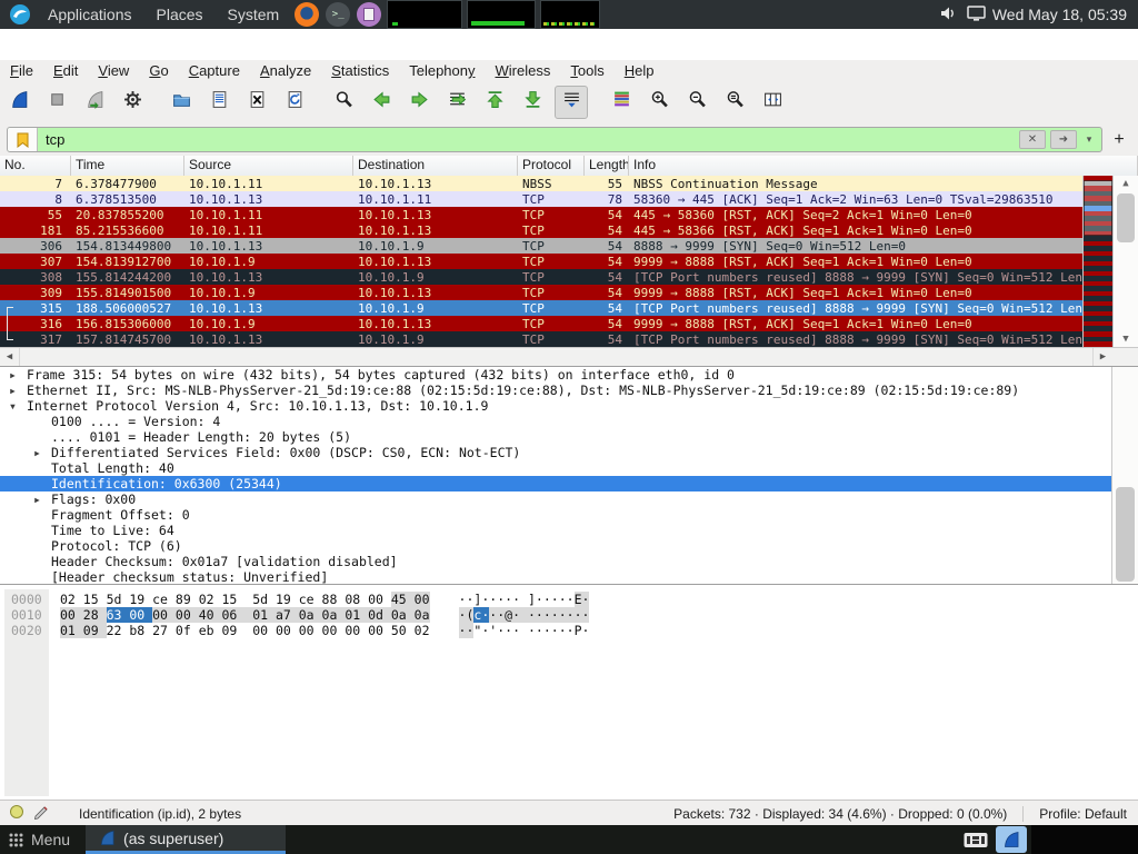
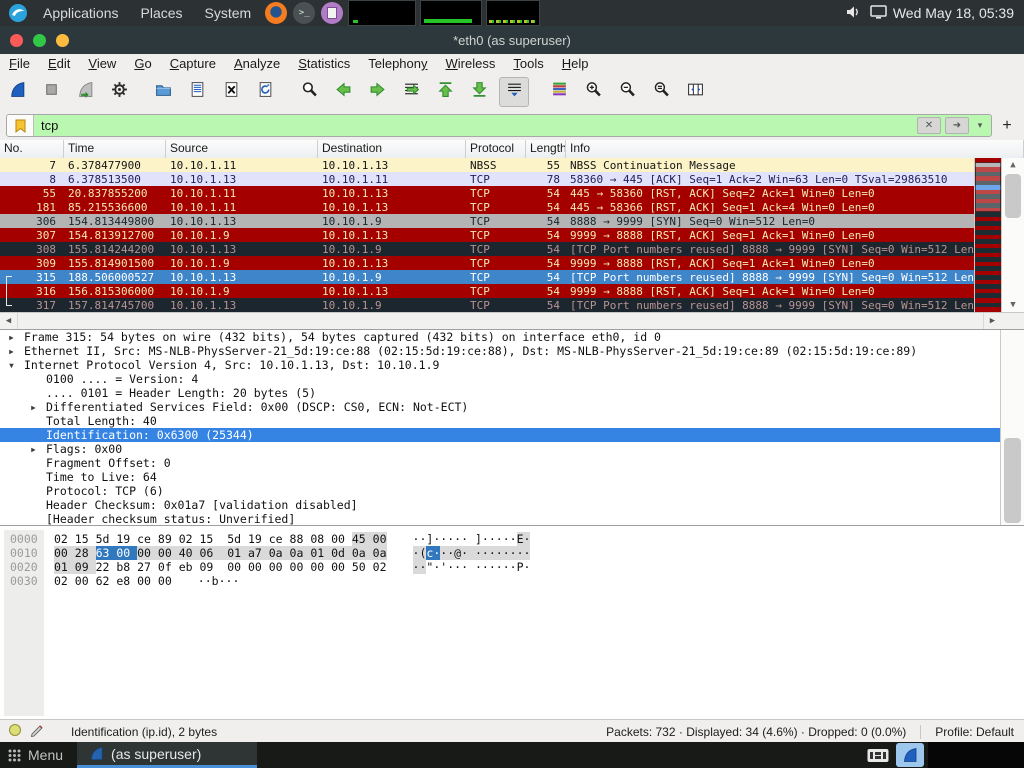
  Applications
  Places
  System
  >_
  Wed May 18, 05:39
+ *eth0 (as superuser)
  File
  Edit
  View
  Go
  Capture
  Analyze
  Statistics
  Telephony
  Wireless
  Tools
  Help
  tcp
  ✕
  ➜
  ▾
  +
  No.
  Time
  Source
  Destination
  Protocol
  Length
  Info
  7
  6.378477900
  10.10.1.11
  10.10.1.13
  NBSS
  55
  NBSS Continuation Message
  8
  6.378513500
  10.10.1.13
  10.10.1.11
  TCP
  78
  58360 → 445 [ACK] Seq=1 Ack=2 Win=63 Len=0 TSval=29863510
  55
  20.837855200
  10.10.1.11
  10.10.1.13
  TCP
  54
  445 → 58360 [RST, ACK] Seq=2 Ack=1 Win=0 Len=0
  181
  85.215536600
  10.10.1.11
  10.10.1.13
  TCP
  54
- 445 → 58366 [RST, ACK] Seq=1 Ack=1 Win=0 Len=0
+ 445 → 58366 [RST, ACK] Seq=1 Ack=4 Win=0 Len=0
  306
  154.813449800
  10.10.1.13
  10.10.1.9
  TCP
  54
  8888 → 9999 [SYN] Seq=0 Win=512 Len=0
  307
  154.813912700
  10.10.1.9
  10.10.1.13
  TCP
  54
  9999 → 8888 [RST, ACK] Seq=1 Ack=1 Win=0 Len=0
  308
  155.814244200
  10.10.1.13
  10.10.1.9
  TCP
  54
  [TCP Port numbers reused] 8888 → 9999 [SYN] Seq=0 Win=512 Len
  309
  155.814901500
  10.10.1.9
  10.10.1.13
  TCP
  54
  9999 → 8888 [RST, ACK] Seq=1 Ack=1 Win=0 Len=0
  315
  188.506000527
  10.10.1.13
  10.10.1.9
  TCP
  54
  [TCP Port numbers reused] 8888 → 9999 [SYN] Seq=0 Win=512 Len
  316
  156.815306000
  10.10.1.9
  10.10.1.13
  TCP
  54
  9999 → 8888 [RST, ACK] Seq=1 Ack=1 Win=0 Len=0
  317
  157.814745700
  10.10.1.13
  10.10.1.9
  TCP
  54
  [TCP Port numbers reused] 8888 → 9999 [SYN] Seq=0 Win=512 Len
  ▲
  ▼
  ◀
  ▶
  ▸
  Frame 315: 54 bytes on wire (432 bits), 54 bytes captured (432 bits) on interface eth0, id 0
  ▸
  Ethernet II, Src: MS-NLB-PhysServer-21_5d:19:ce:88 (02:15:5d:19:ce:88), Dst: MS-NLB-PhysServer-21_5d:19:ce:89 (02:15:5d:19:ce:89)
  ▾
  Internet Protocol Version 4, Src: 10.10.1.13, Dst: 10.10.1.9
  0100 .... = Version: 4
  .... 0101 = Header Length: 20 bytes (5)
  ▸
  Differentiated Services Field: 0x00 (DSCP: CS0, ECN: Not-ECT)
  Total Length: 40
  Identification: 0x6300 (25344)
  ▸
  Flags: 0x00
  Fragment Offset: 0
  Time to Live: 64
  Protocol: TCP (6)
  Header Checksum: 0x01a7 [validation disabled]
  [Header checksum status: Unverified]
  0000 02 15 5d 19 ce 89 02 15 5d 19 ce 88 08 00 45 00 ··]····· ]·····E·
  0010 00 28 63 00 00 00 40 06 01 a7 0a 0a 01 0d 0a 0a ·(c···@· ········
  0020 01 09 22 b8 27 0f eb 09 00 00 00 00 00 00 50 02 ··"·'··· ······P·
+ 0030 02 00 62 e8 00 00 ··b···
  Identification (ip.id), 2 bytes
  Packets: 732 · Displayed: 34 (4.6%) · Dropped: 0 (0.0%)
  Profile: Default
  Menu
  (as superuser)
